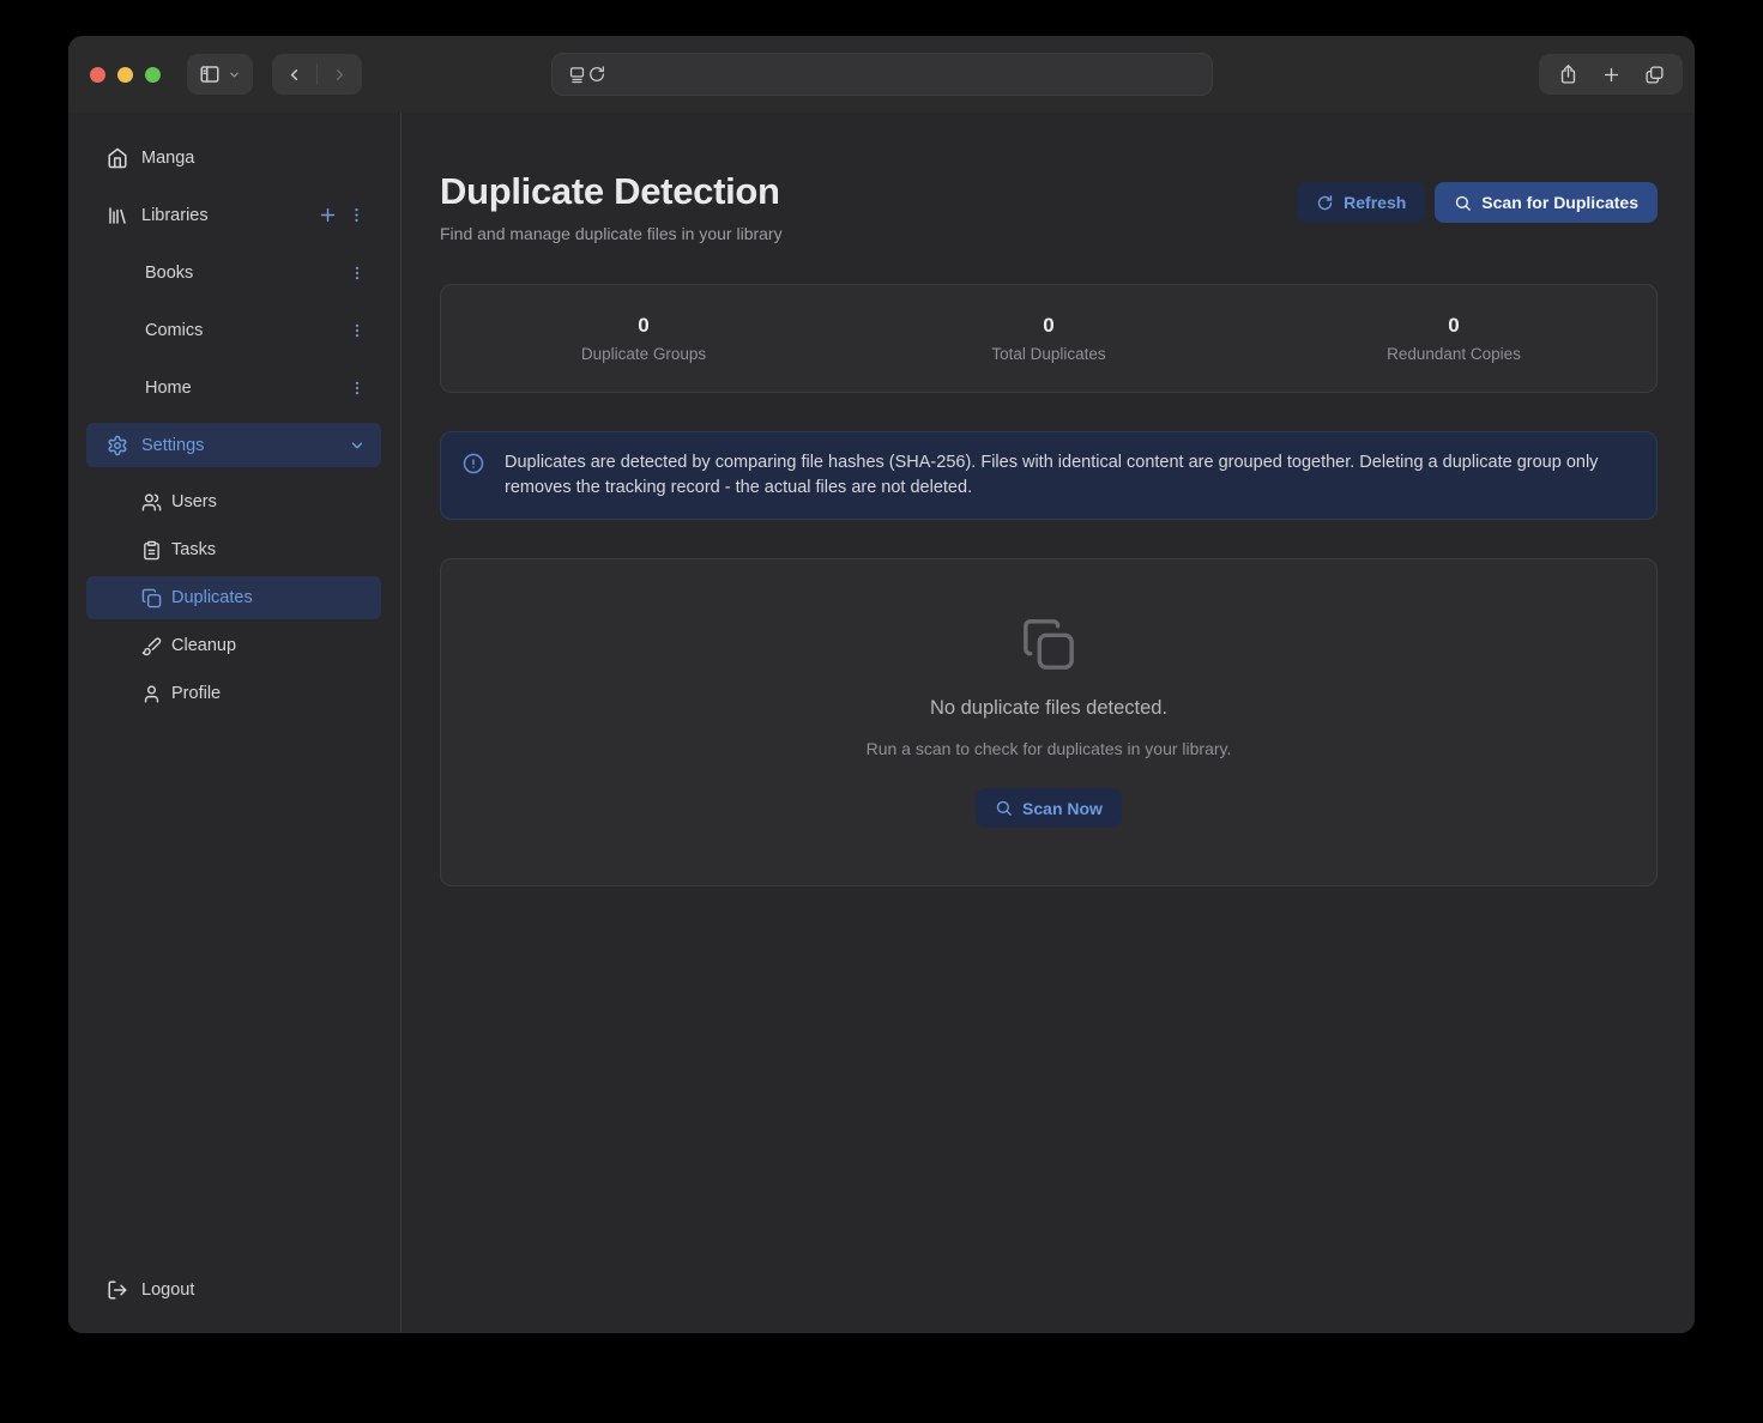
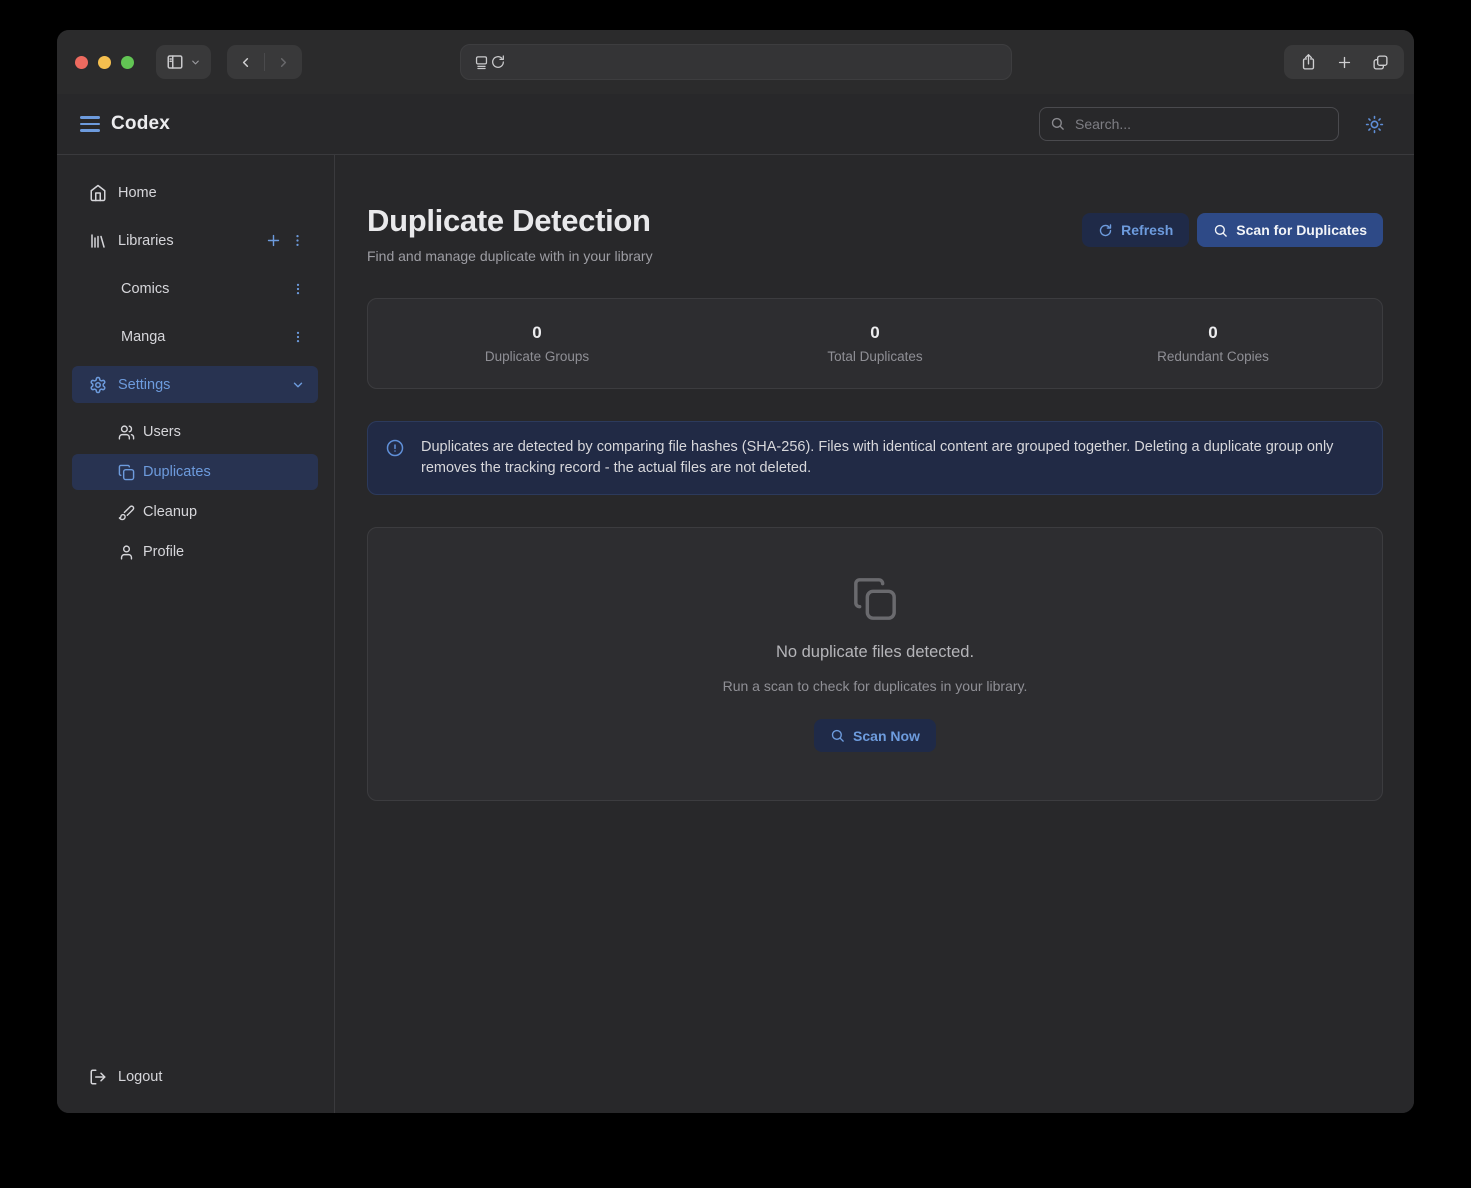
+ Codex
+ Search...
- Manga
+ Home
  Libraries
- Books
  Comics
- Home
+ Manga
  Settings
  Users
- Tasks
  Duplicates
  Cleanup
  Profile
  Logout
  Duplicate Detection
- Find and manage duplicate files in your library
+ Find and manage duplicate with in your library
  Refresh
  Scan for Duplicates
  0
  Duplicate Groups
  0
  Total Duplicates
  0
  Redundant Copies
  Duplicates are detected by comparing file hashes (SHA-256). Files with identical content are grouped together. Deleting a duplicate group only removes the tracking record - the actual files are not deleted.
  No duplicate files detected.
  Run a scan to check for duplicates in your library.
  Scan Now
